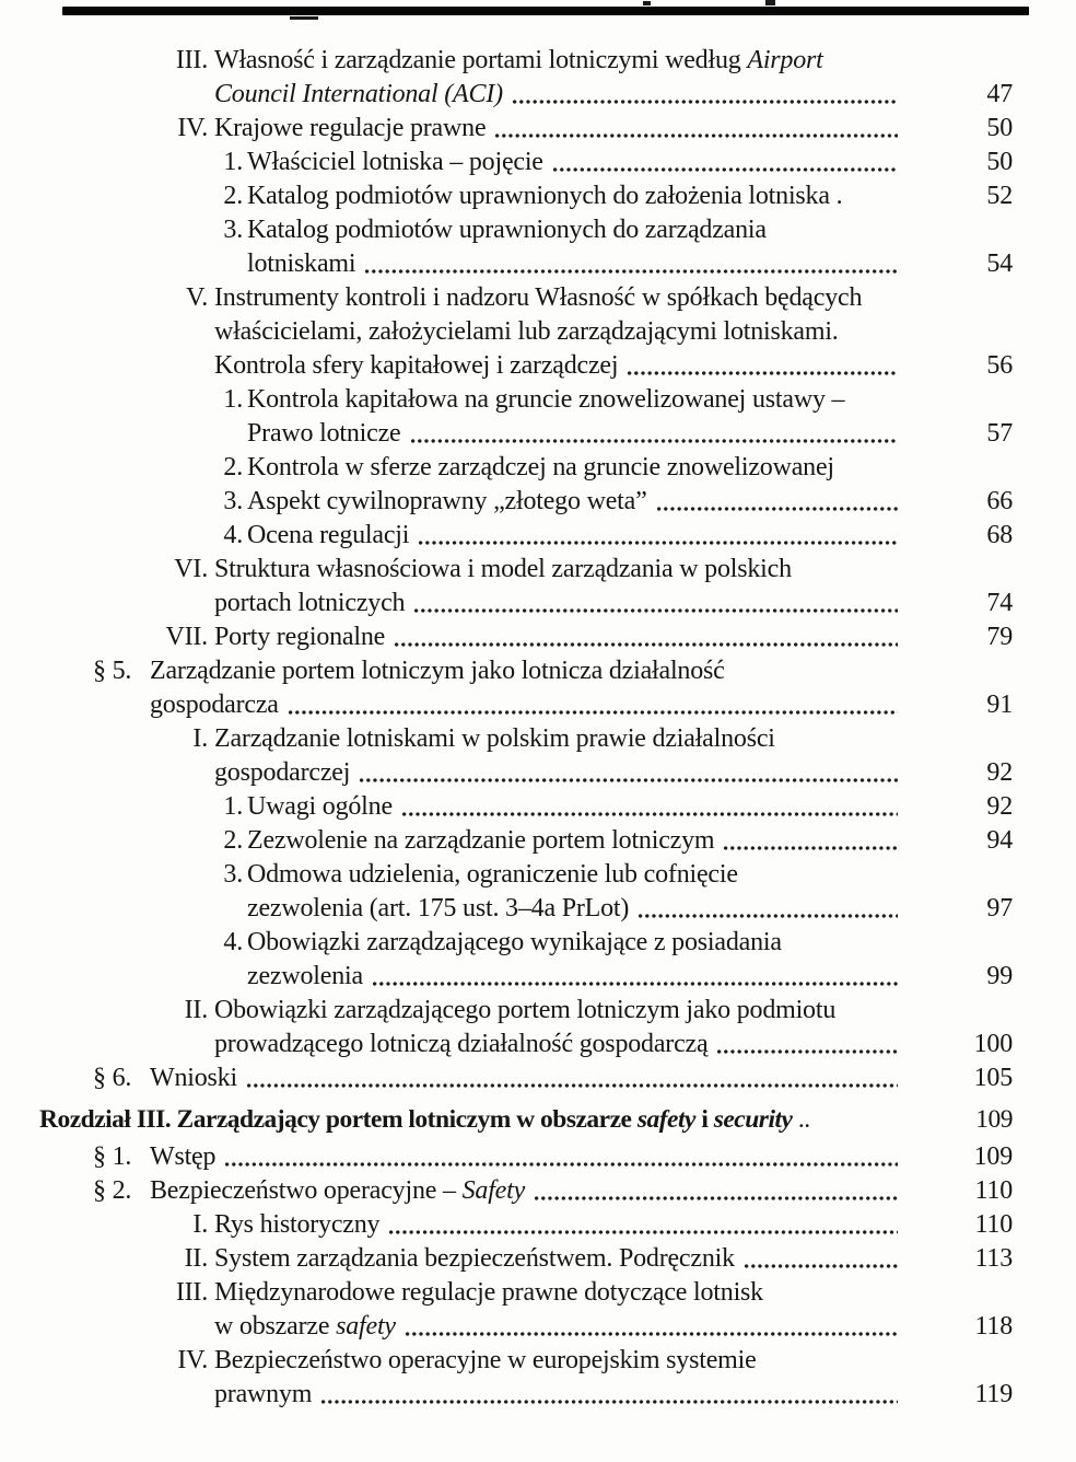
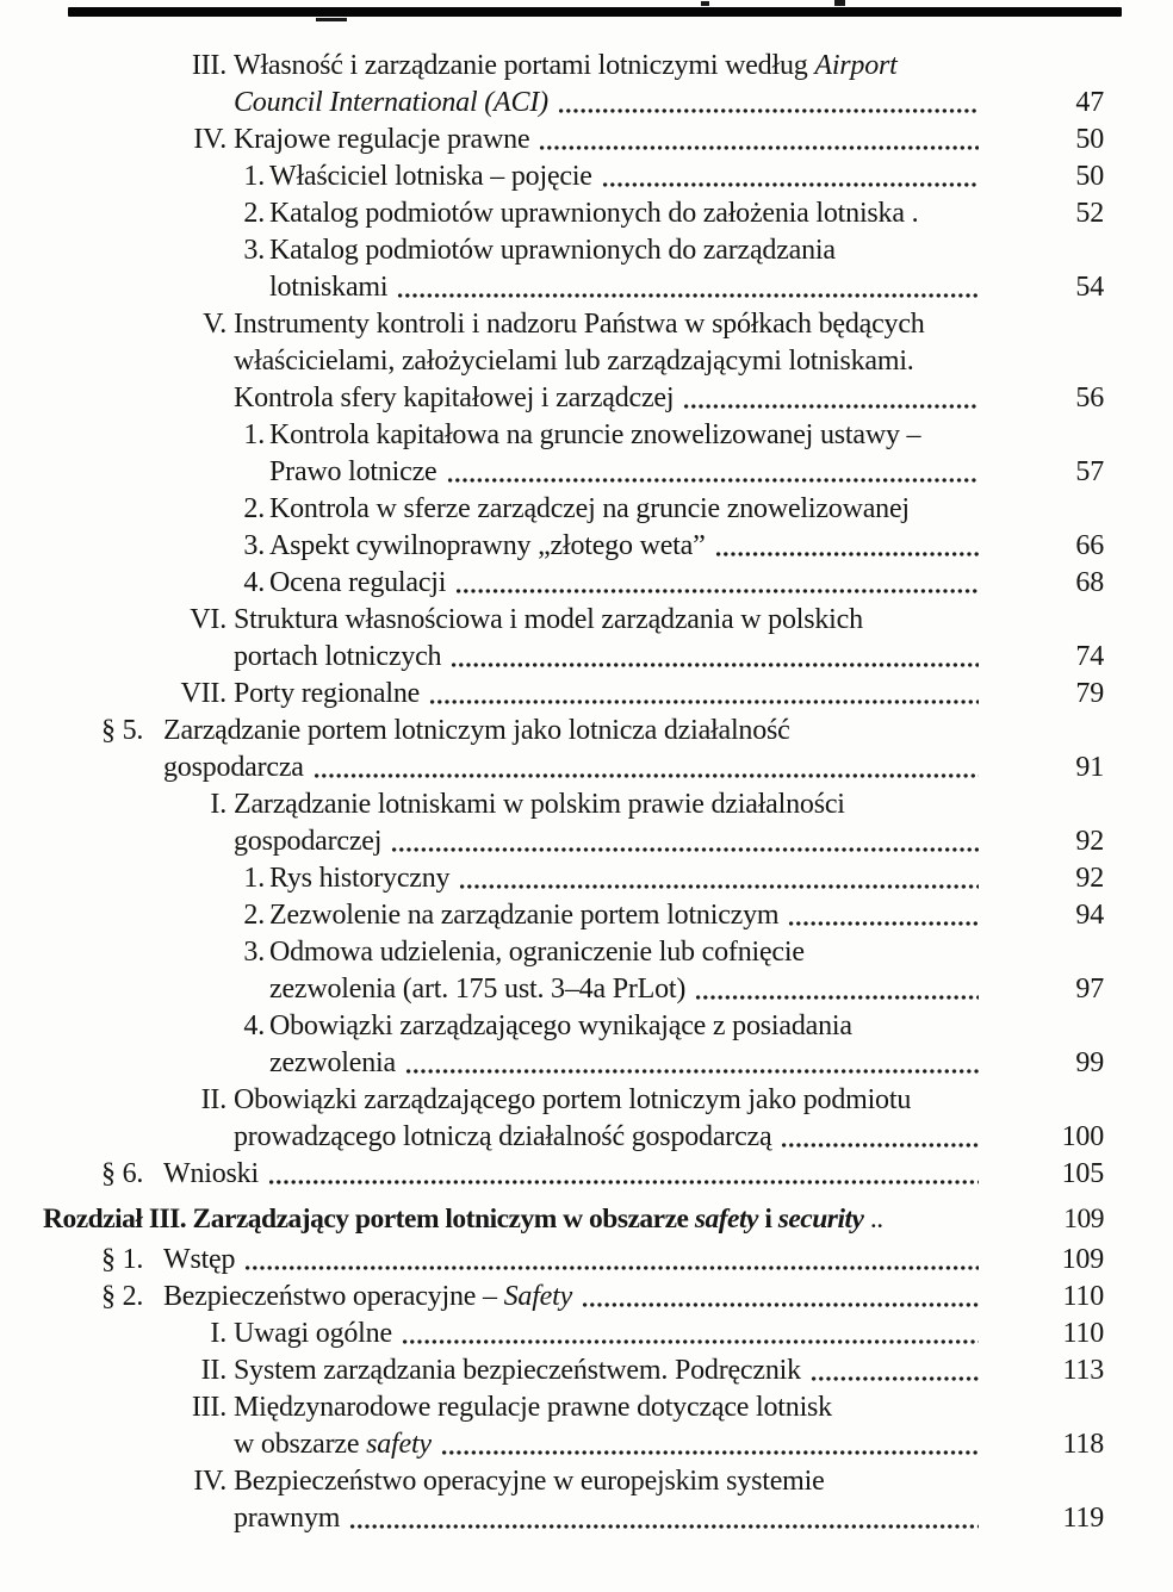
  III.
  Własność i zarządzanie portami lotniczymi według Airport
  Council International (ACI)
  47
  IV.
  Krajowe regulacje prawne
  50
  1.
  Właściciel lotniska – pojęcie
  50
  2.
  Katalog podmiotów uprawnionych do założenia lotniska .
  52
  3.
  Katalog podmiotów uprawnionych do zarządzania
  lotniskami
  54
  V.
- Instrumenty kontroli i nadzoru Własność w spółkach będących
+ Instrumenty kontroli i nadzoru Państwa w spółkach będących
  właścicielami, założycielami lub zarządzającymi lotniskami.
  Kontrola sfery kapitałowej i zarządczej
  56
  1.
  Kontrola kapitałowa na gruncie znowelizowanej ustawy –
  Prawo lotnicze
  57
  2.
  Kontrola w sferze zarządczej na gruncie znowelizowanej
  3.
  Aspekt cywilnoprawny „złotego weta”
  66
  4.
  Ocena regulacji
  68
  VI.
  Struktura własnościowa i model zarządzania w polskich
  portach lotniczych
  74
  VII.
  Porty regionalne
  79
  § 5.
  Zarządzanie portem lotniczym jako lotnicza działalność
  gospodarcza
  91
  I.
  Zarządzanie lotniskami w polskim prawie działalności
  gospodarczej
  92
  1.
- Uwagi ogólne
+ Rys historyczny
  92
  2.
  Zezwolenie na zarządzanie portem lotniczym
  94
  3.
  Odmowa udzielenia, ograniczenie lub cofnięcie
  zezwolenia (art. 175 ust. 3–4a PrLot)
  97
  4.
  Obowiązki zarządzającego wynikające z posiadania
  zezwolenia
  99
  II.
  Obowiązki zarządzającego portem lotniczym jako podmiotu
  prowadzącego lotniczą działalność gospodarczą
  100
  § 6.
  Wnioski
  105
  Rozdział III. Zarządzający portem lotniczym w obszarze safety i security ..
  109
  § 1.
  Wstęp
  109
  § 2.
  Bezpieczeństwo operacyjne – Safety
  110
  I.
- Rys historyczny
+ Uwagi ogólne
  110
  II.
  System zarządzania bezpieczeństwem. Podręcznik
  113
  III.
  Międzynarodowe regulacje prawne dotyczące lotnisk
  w obszarze safety
  118
  IV.
  Bezpieczeństwo operacyjne w europejskim systemie
  prawnym
  119
